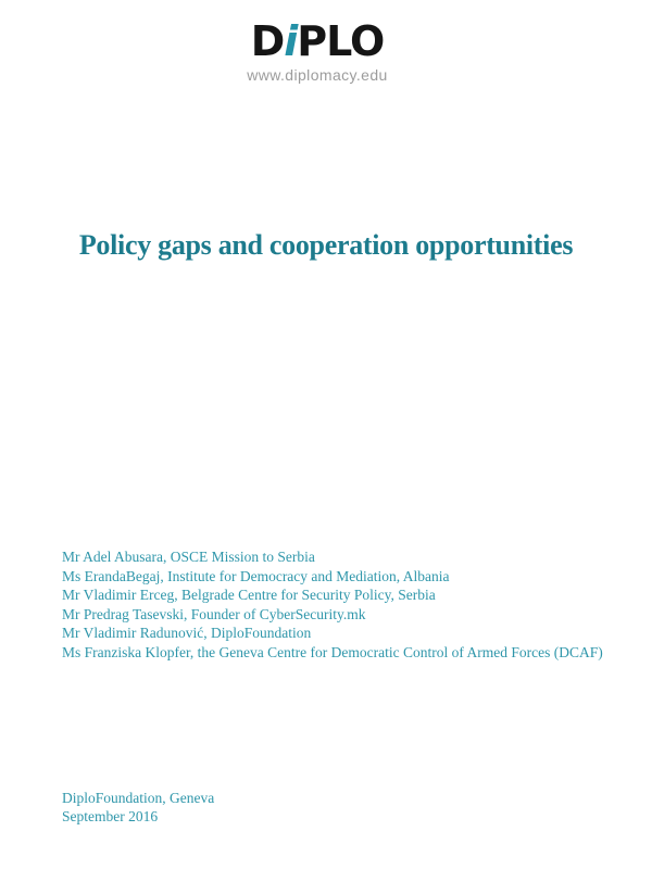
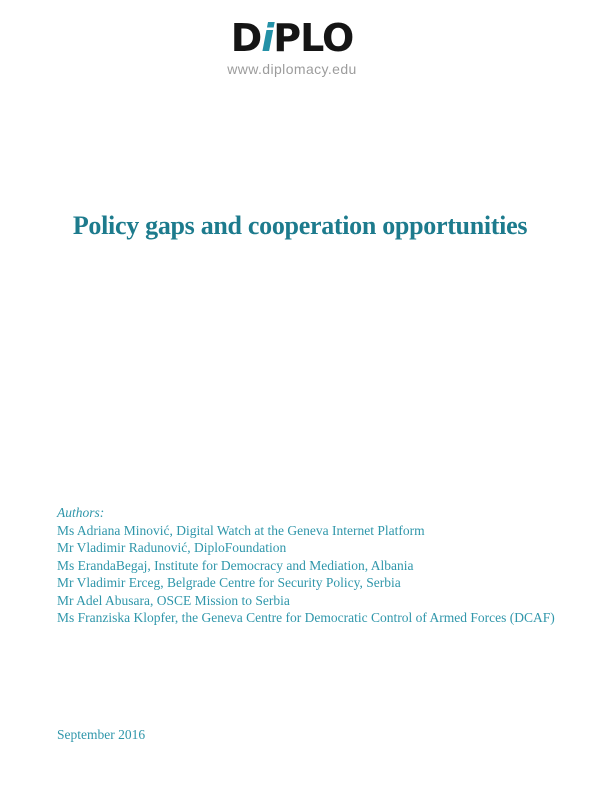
  DiPLO
  www.diplomacy.edu
  Policy gaps and cooperation opportunities
+ Authors:
+ Ms Adriana Minović, Digital Watch at the Geneva Internet Platform
- Mr Adel Abusara, OSCE Mission to Serbia
+ Mr Vladimir Radunović, DiploFoundation
  Ms ErandaBegaj, Institute for Democracy and Mediation, Albania
  Mr Vladimir Erceg, Belgrade Centre for Security Policy, Serbia
- Mr Predrag Tasevski, Founder of CyberSecurity.mk
- Mr Vladimir Radunović, DiploFoundation
+ Mr Adel Abusara, OSCE Mission to Serbia
  Ms Franziska Klopfer, the Geneva Centre for Democratic Control of Armed Forces (DCAF)
- DiploFoundation, Geneva
  September 2016
